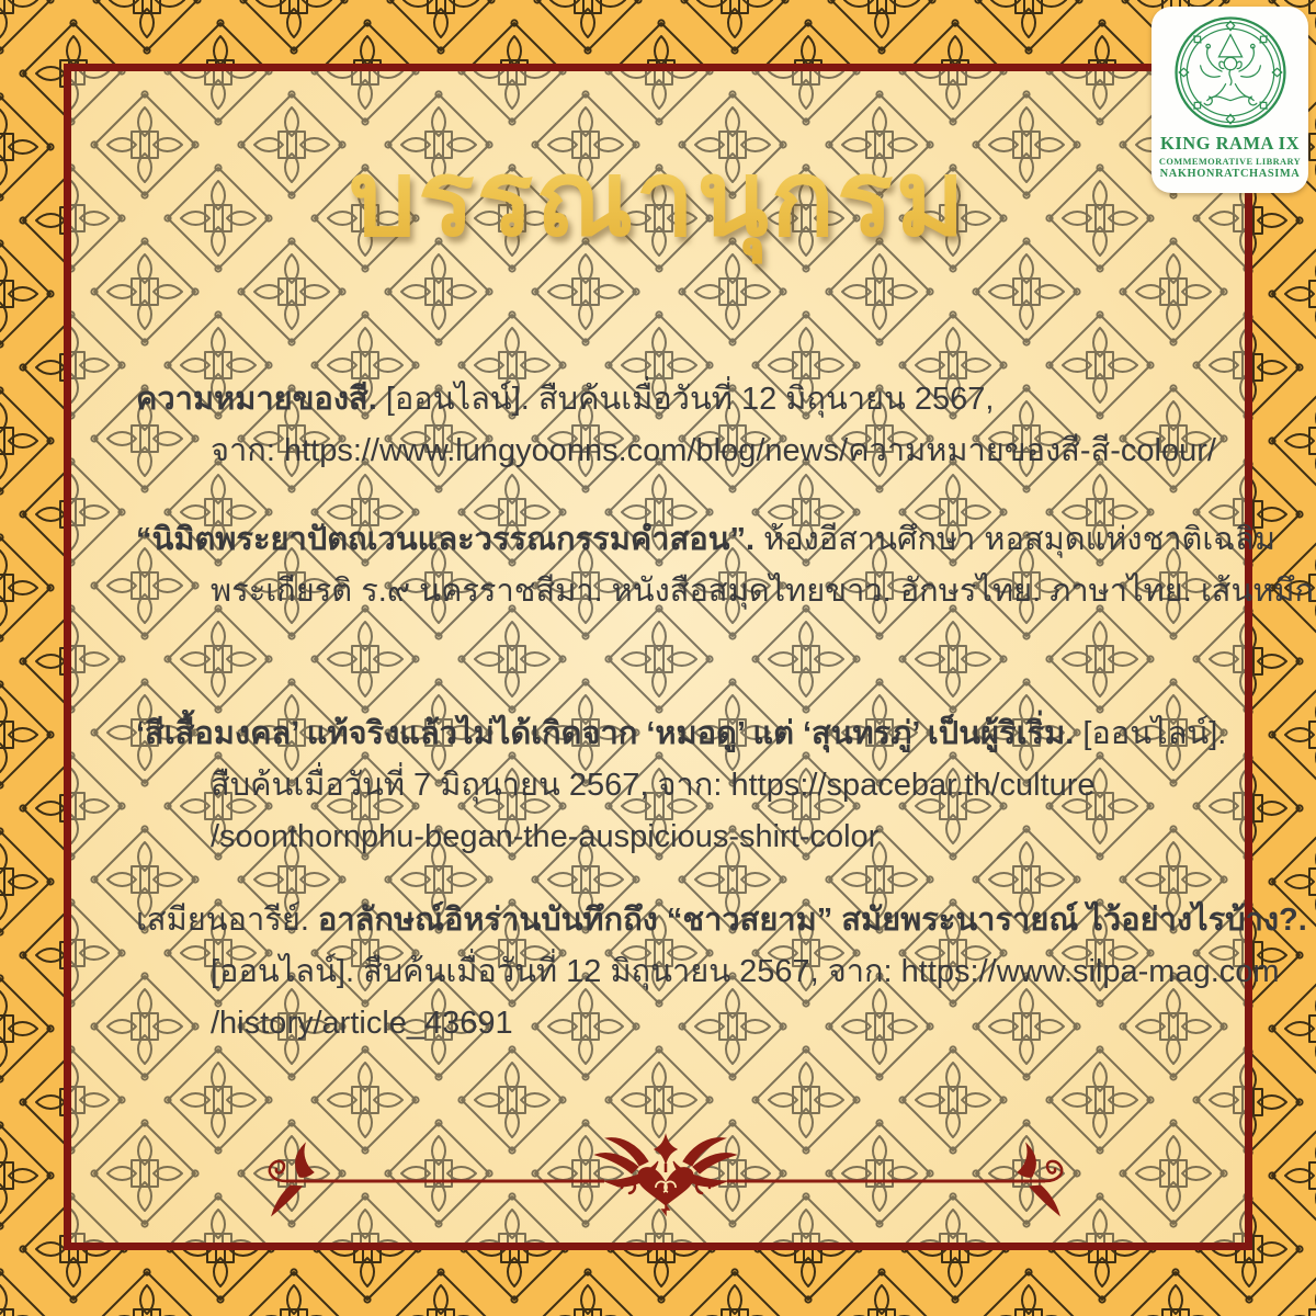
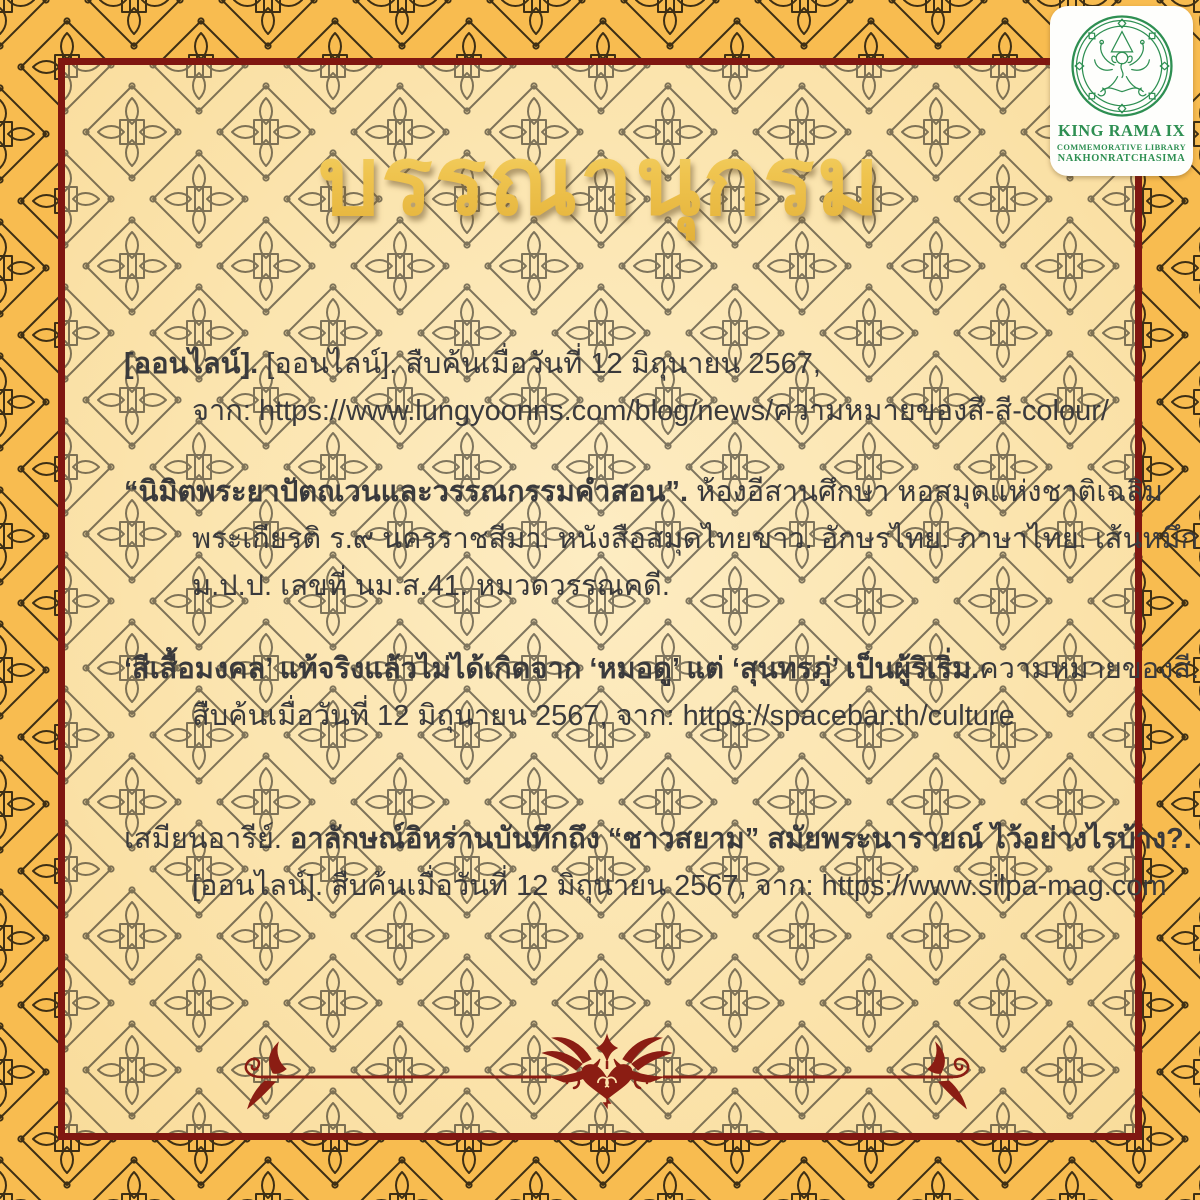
  บรรณานุกรม
- ความหมายของสี. [ออนไลน์]. สืบค้นเมื่อวันที่ 12 มิถุนายน 2567,
+ [ออนไลน์]. [ออนไลน์]. สืบค้นเมื่อวันที่ 12 มิถุนายน 2567,
  จาก: https://www.lungyoonns.com/blog/news/ความหมายของสี-สี-colour/
  “นิมิตพระยาปัตถเวนและวรรณกรรมคำสอน”. ห้องอีสานศึกษา หอสมุดแห่งชาติเฉลิม
  พระเกียรติ ร.๙ นครราชสีมา. หนังสือสมุดไทยขาว. อักษรไทย. ภาษาไทย. เส้นหมึก
+ ม.ป.ป. เลขที่ นม.ส.41. หมวดวรรณคดี.
- ‘สีเสื้อมงคล’ แท้จริงแล้วไม่ได้เกิดจาก ‘หมอดู’ แต่ ‘สุนทรภู่’ เป็นผู้ริเริ่ม. [ออนไลน์].
+ ‘สีเสื้อมงคล’ แท้จริงแล้วไม่ได้เกิดจาก ‘หมอดู’ แต่ ‘สุนทรภู่’ เป็นผู้ริเริ่ม.ความหมายของสี.
- สืบค้นเมื่อวันที่ 7 มิถุนายน 2567, จาก: https://spacebar.th/culture
+ สืบค้นเมื่อวันที่ 12 มิถุนายน 2567, จาก: https://spacebar.th/culture
- /soonthornphu-began-the-auspicious-shirt-color
  เสมียนอารีย์. อาลักษณ์อิหร่านบันทึกถึง “ชาวสยาม” สมัยพระนารายณ์ ไว้อย่างไรบ้าง?.
  [ออนไลน์]. สืบค้นเมื่อวันที่ 12 มิถุนายน 2567, จาก: https://www.silpa-mag.com
- /history/article_43691
  KING RAMA IX
  COMMEMORATIVE LIBRARY
  NAKHONRATCHASIMA
